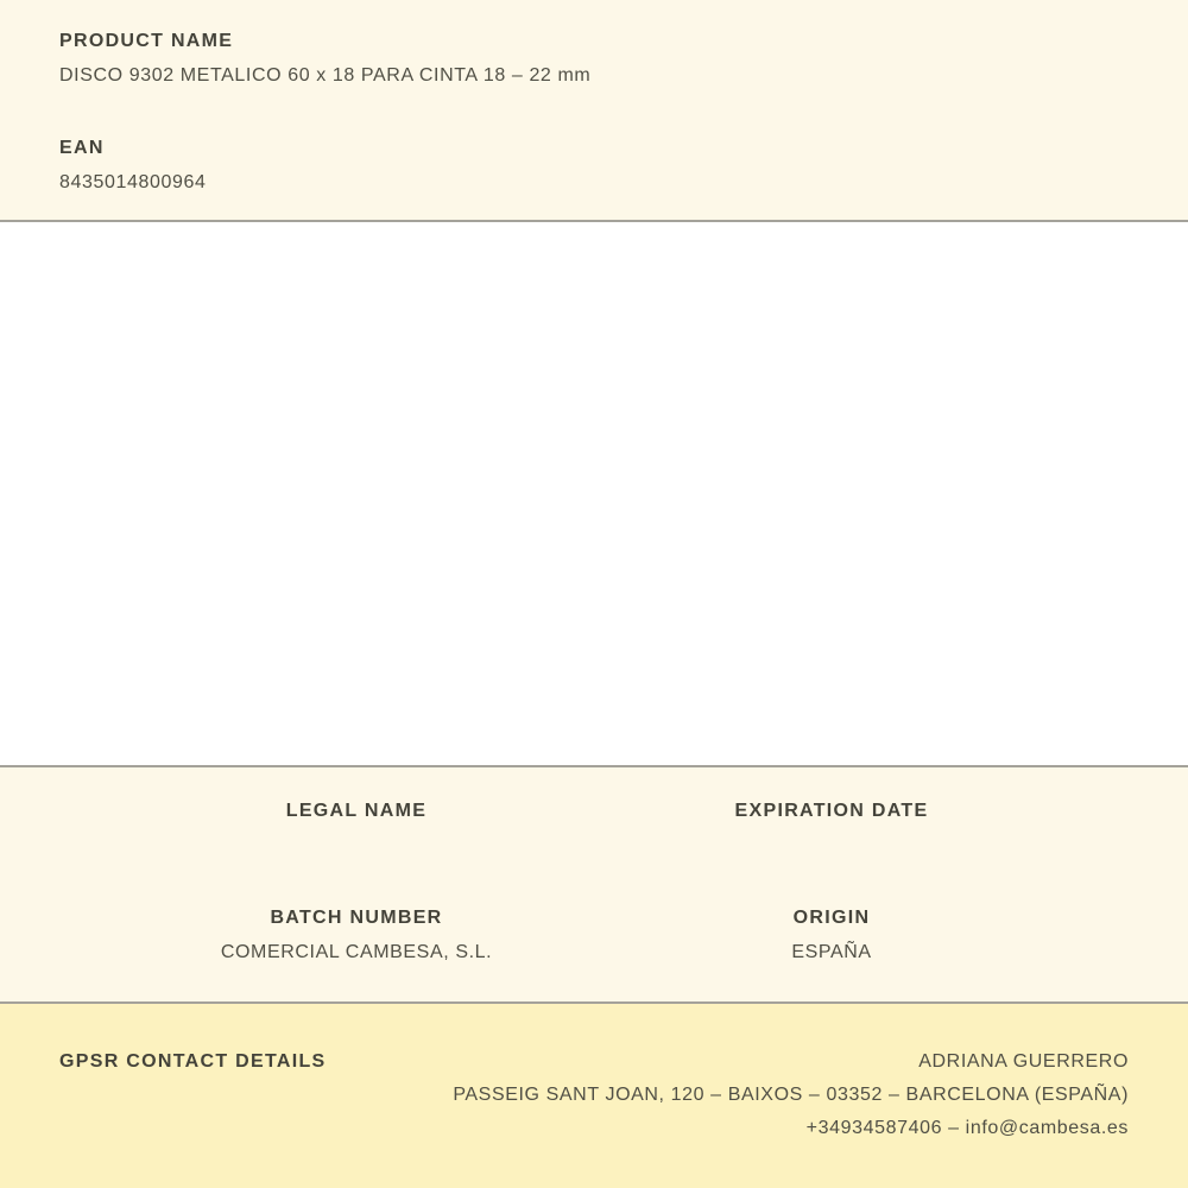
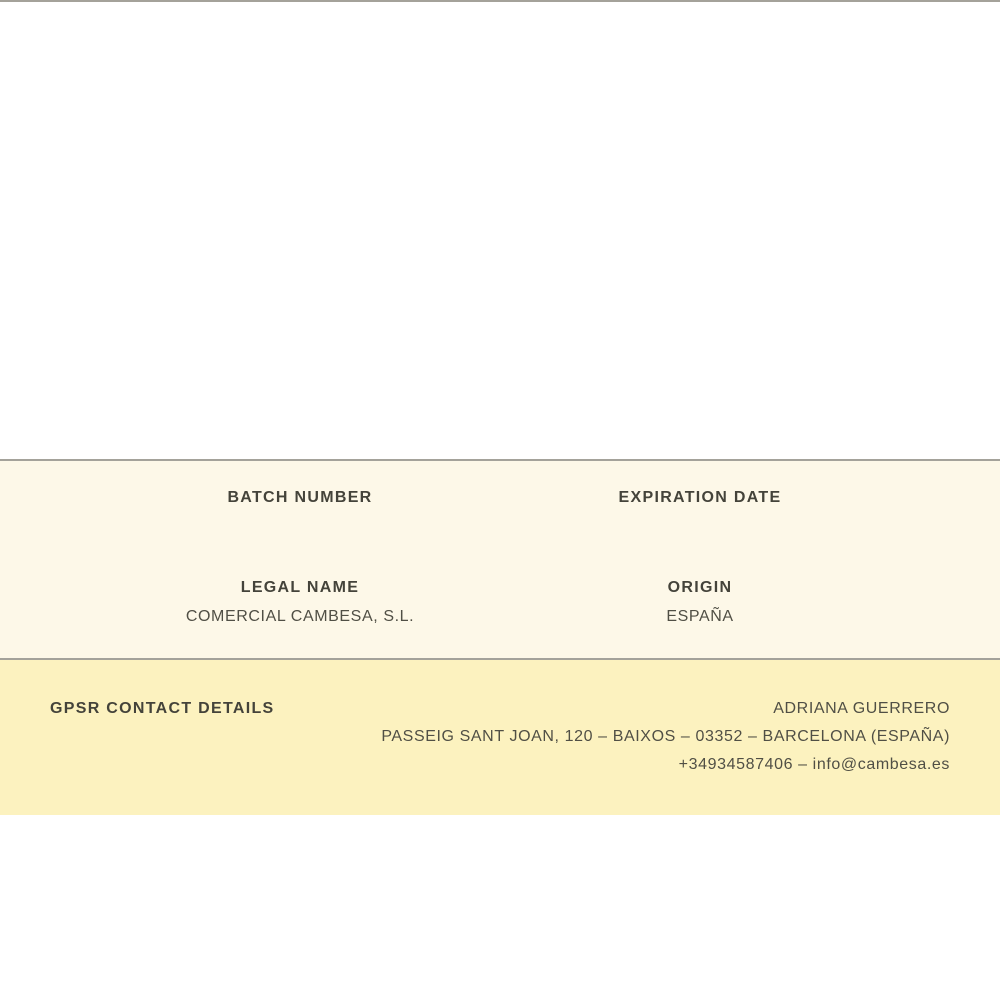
- PRODUCT NAME
- DISCO 9302 METALICO 60 x 18 PARA CINTA 18 – 22 mm
- EAN
- 8435014800964
- LEGAL NAME
+ BATCH NUMBER
  EXPIRATION DATE
- BATCH NUMBER
+ LEGAL NAME
  COMERCIAL CAMBESA, S.L.
  ORIGIN
  ESPAÑA
  GPSR CONTACT DETAILS
  ADRIANA GUERRERO
  PASSEIG SANT JOAN, 120 – BAIXOS – 03352 – BARCELONA (ESPAÑA)
  +34934587406 – info@cambesa.es
